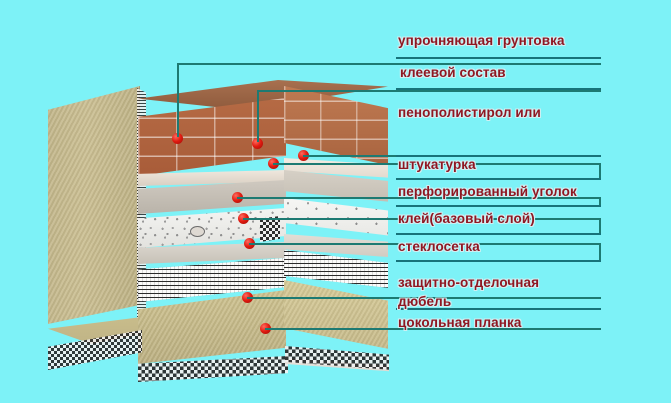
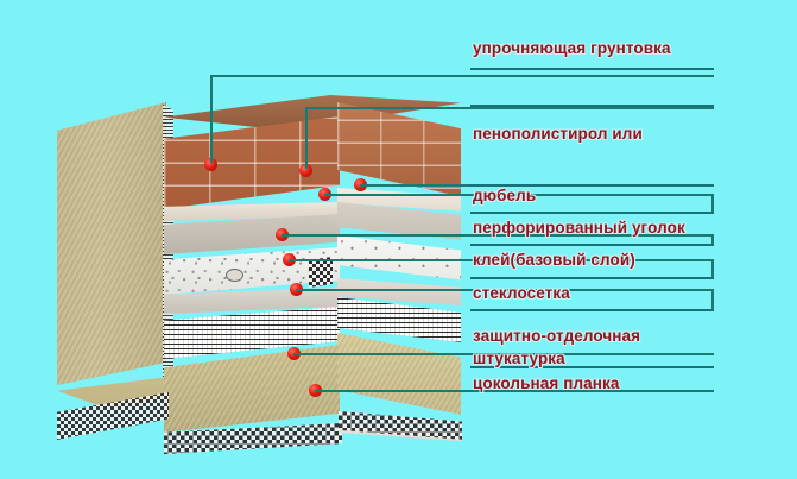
  упрочняющая грунтовка
- клеевой состав
  пенополистирол или
- штукатурка
+ дюбель
  перфорированный уголок
  клей(базовый слой)
  стеклосетка
  защитно-отделочная
- дюбель
+ штукатурка
  цокольная планка
